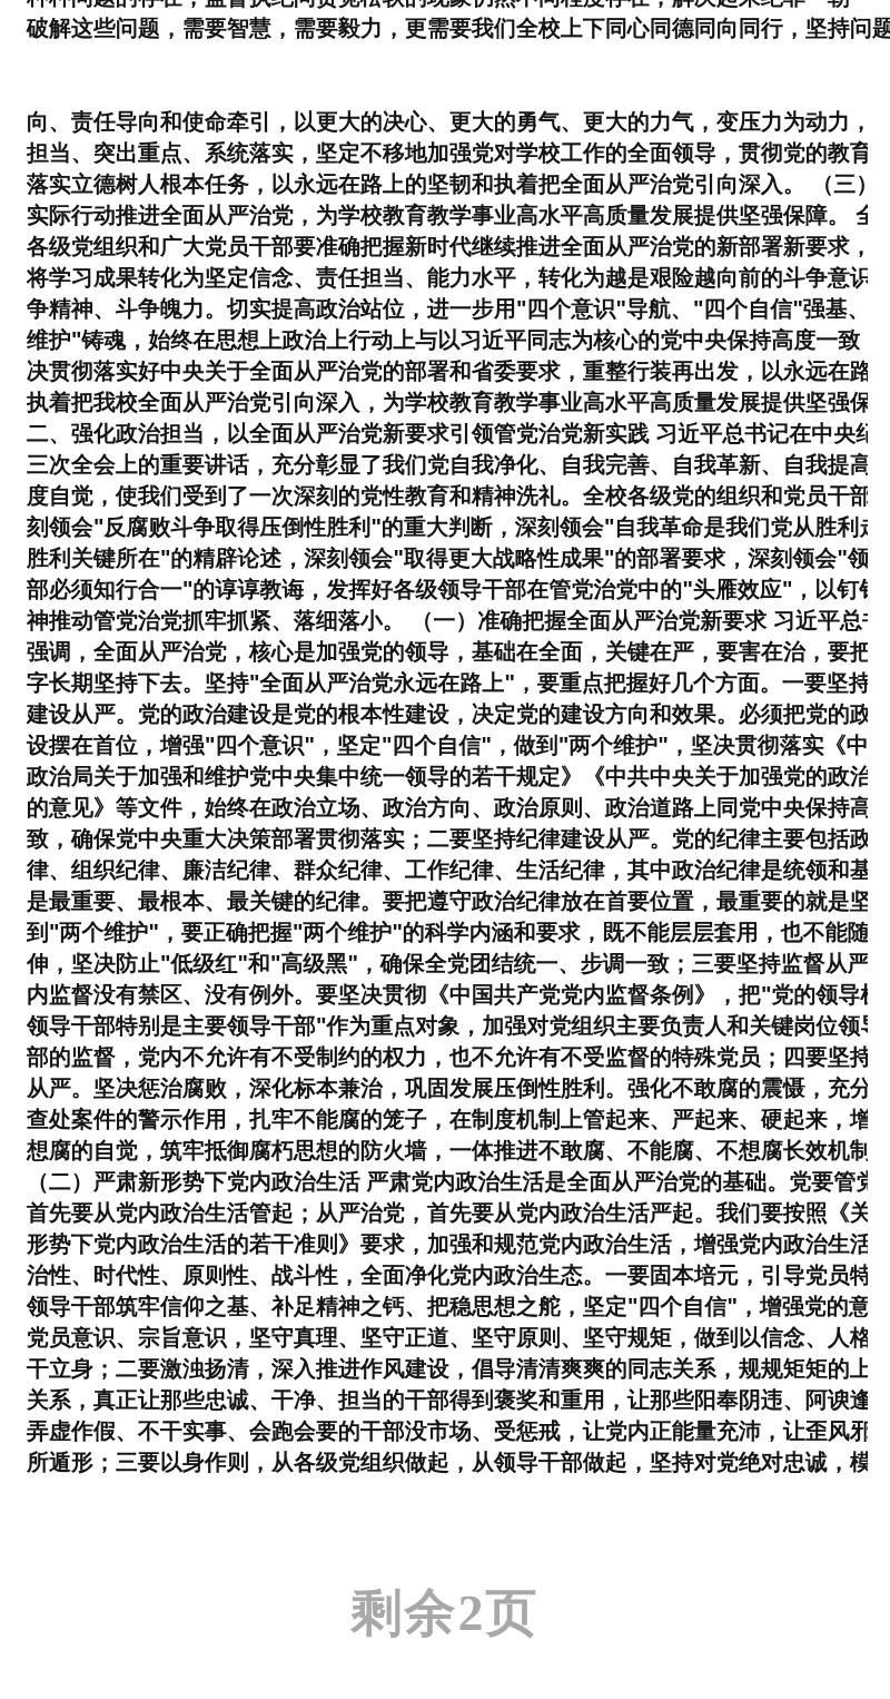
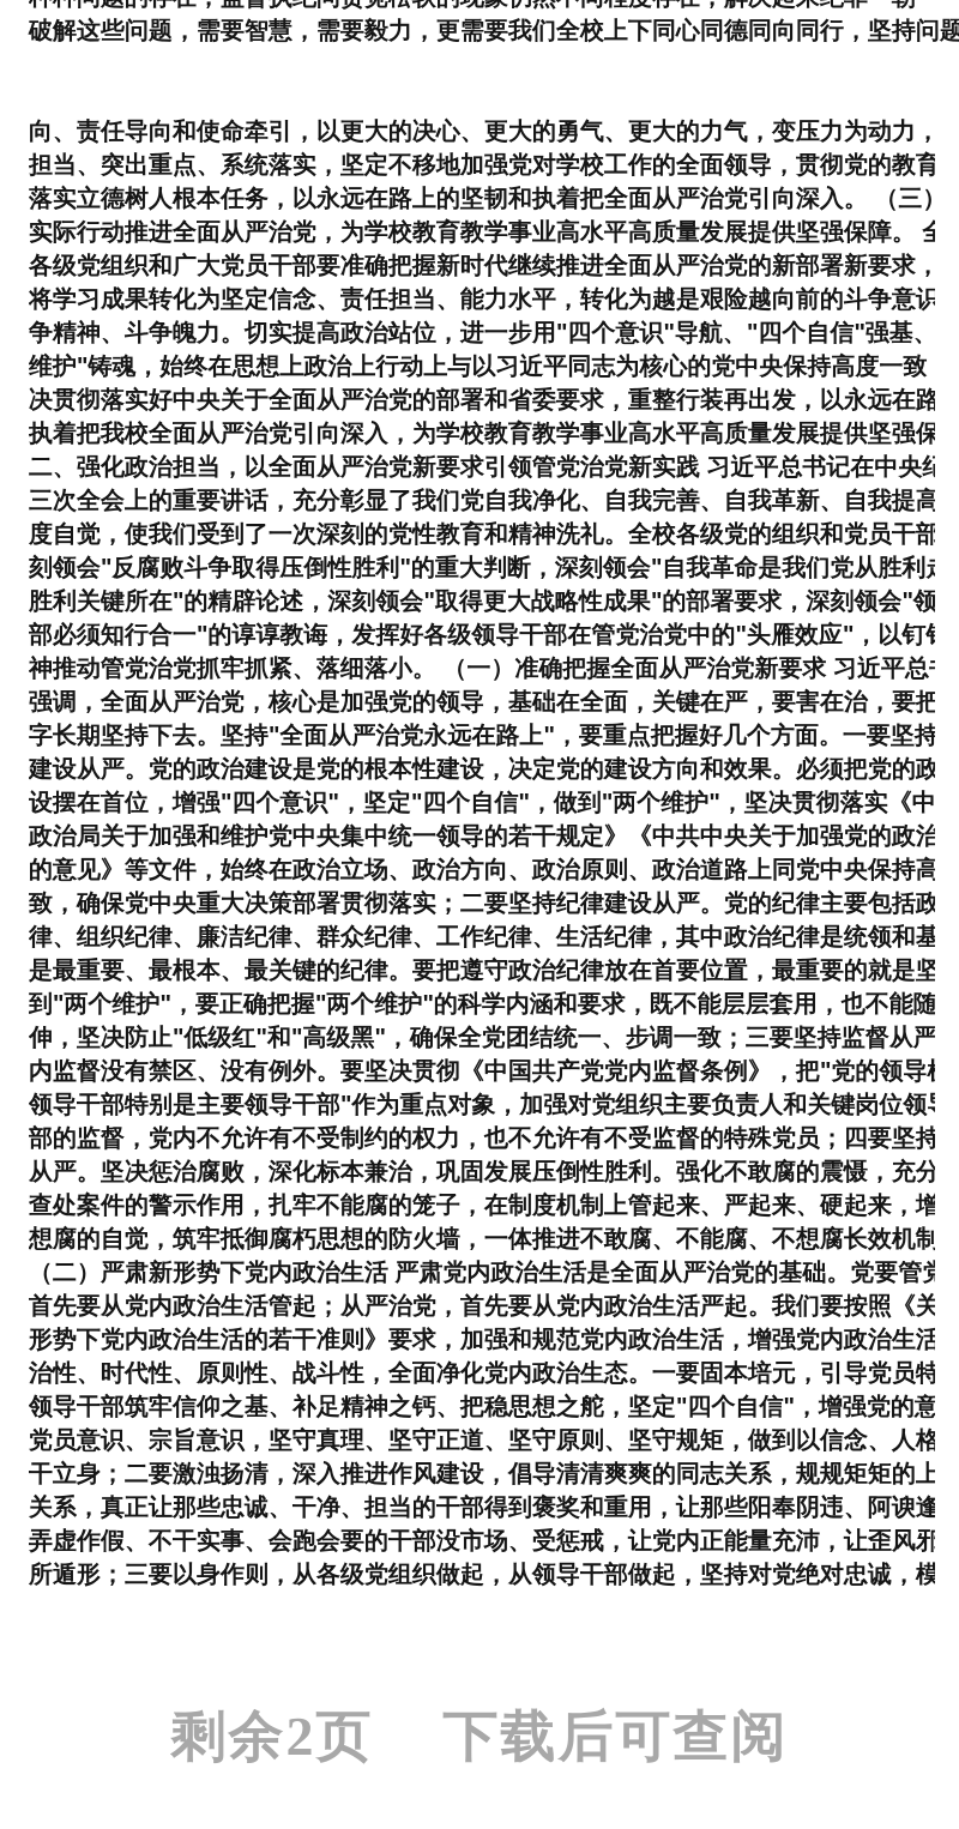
  破解这些问题，需要智慧，需要毅力，更需要我们全校上下同心同德同向同行，坚持问题
  向、责任导向和使命牵引，以更大的决心、更大的勇气、更大的力气，变压力为动力，
  担当、突出重点、系统落实，坚定不移地加强党对学校工作的全面领导，贯彻党的教育
  落实立德树人根本任务，以永远在路上的坚韧和执着把全面从严治党引向深入。 （三）
  实际行动推进全面从严治党，为学校教育教学事业高水平高质量发展提供坚强保障。 全
  各级党组织和广大党员干部要准确把握新时代继续推进全面从严治党的新部署新要求，
  将学习成果转化为坚定信念、责任担当、能力水平，转化为越是艰险越向前的斗争意识
  争精神、斗争魄力。切实提高政治站位，进一步用"四个意识"导航、"四个自信"强基、
  维护"铸魂，始终在思想上政治上行动上与以习近平同志为核心的党中央保持高度一致
  决贯彻落实好中央关于全面从严治党的部署和省委要求，重整行装再出发，以永远在路
  执着把我校全面从严治党引向深入，为学校教育教学事业高水平高质量发展提供坚强保
  二、强化政治担当，以全面从严治党新要求引领管党治党新实践 习近平总书记在中央纪
  三次全会上的重要讲话，充分彰显了我们党自我净化、自我完善、自我革新、自我提高
  度自觉，使我们受到了一次深刻的党性教育和精神洗礼。全校各级党的组织和党员干部
  刻领会"反腐败斗争取得压倒性胜利"的重大判断，深刻领会"自我革命是我们党从胜利
  胜利关键所在"的精辟论述，深刻领会"取得更大战略性成果"的部署要求，深刻领会"领
  部必须知行合一"的谆谆教诲，发挥好各级领导干部在管党治党中的"头雁效应"，以钉
  神推动管党治党抓牢抓紧、落细落小。 （一）准确把握全面从严治党新要求 习近平总
  强调，全面从严治党，核心是加强党的领导，基础在全面，关键在严，要害在治，要把
  字长期坚持下去。坚持"全面从严治党永远在路上"，要重点把握好几个方面。一要坚持
  建设从严。党的政治建设是党的根本性建设，决定党的建设方向和效果。必须把党的政
  设摆在首位，增强"四个意识"，坚定"四个自信"，做到"两个维护"，坚决贯彻落实《中
  政治局关于加强和维护党中央集中统一领导的若干规定》《中共中央关于加强党的政治
  的意见》等文件，始终在政治立场、政治方向、政治原则、政治道路上同党中央保持高
  致，确保党中央重大决策部署贯彻落实；二要坚持纪律建设从严。党的纪律主要包括政
  律、组织纪律、廉洁纪律、群众纪律、工作纪律、生活纪律，其中政治纪律是统领和基
  是最重要、最根本、最关键的纪律。要把遵守政治纪律放在首要位置，最重要的就是坚
  到"两个维护"，要正确把握"两个维护"的科学内涵和要求，既不能层层套用，也不能随
  伸，坚决防止"低级红"和"高级黑"，确保全党团结统一、步调一致；三要坚持监督从严
  内监督没有禁区、没有例外。要坚决贯彻《中国共产党党内监督条例》，把"党的领导
  领导干部特别是主要领导干部"作为重点对象，加强对党组织主要负责人和关键岗位领
  部的监督，党内不允许有不受制约的权力，也不允许有不受监督的特殊党员；四要坚持
  从严。坚决惩治腐败，深化标本兼治，巩固发展压倒性胜利。强化不敢腐的震慑，充分
  查处案件的警示作用，扎牢不能腐的笼子，在制度机制上管起来、严起来、硬起来，增
  想腐的自觉，筑牢抵御腐朽思想的防火墙，一体推进不敢腐、不能腐、不想腐长效机制
  （二）严肃新形势下党内政治生活 严肃党内政治生活是全面从严治党的基础。党要管党
  首先要从党内政治生活管起；从严治党，首先要从党内政治生活严起。我们要按照《关
  形势下党内政治生活的若干准则》要求，加强和规范党内政治生活，增强党内政治生活
  治性、时代性、原则性、战斗性，全面净化党内政治生态。一要固本培元，引导党员特
  领导干部筑牢信仰之基、补足精神之钙、把稳思想之舵，坚定"四个自信"，增强党的意
  党员意识、宗旨意识，坚守真理、坚守正道、坚守原则、坚守规矩，做到以信念、人格
  干立身；二要激浊扬清，深入推进作风建设，倡导清清爽爽的同志关系，规规矩矩的上
  关系，真正让那些忠诚、干净、担当的干部得到褒奖和重用，让那些阳奉阴违、阿谀逢
  弄虚作假、不干实事、会跑会要的干部没市场、受惩戒，让党内正能量充沛，让歪风邪
  所遁形；三要以身作则，从各级党组织做起，从领导干部做起，坚持对党绝对忠诚，模
  剩余2页
+ 下载后可查阅
